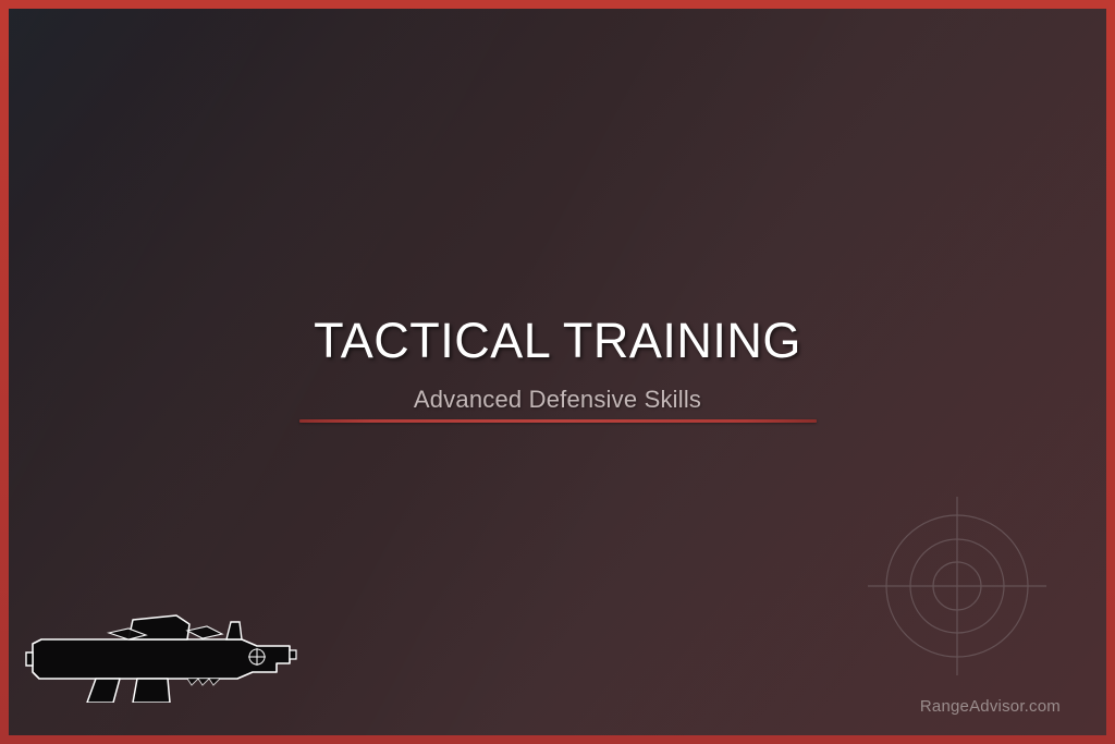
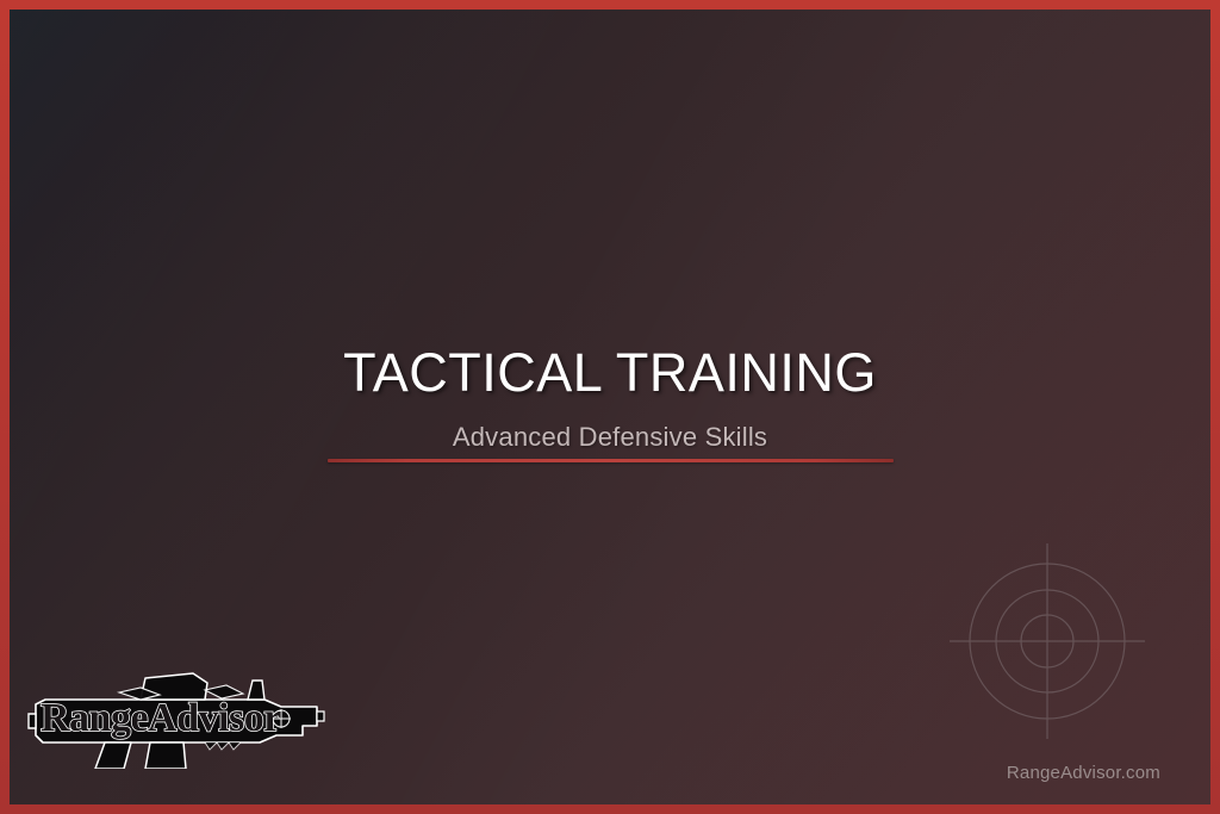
  TACTICAL TRAINING
  Advanced Defensive Skills
  RangeAdvisor.com
+ RangeAdvisor
